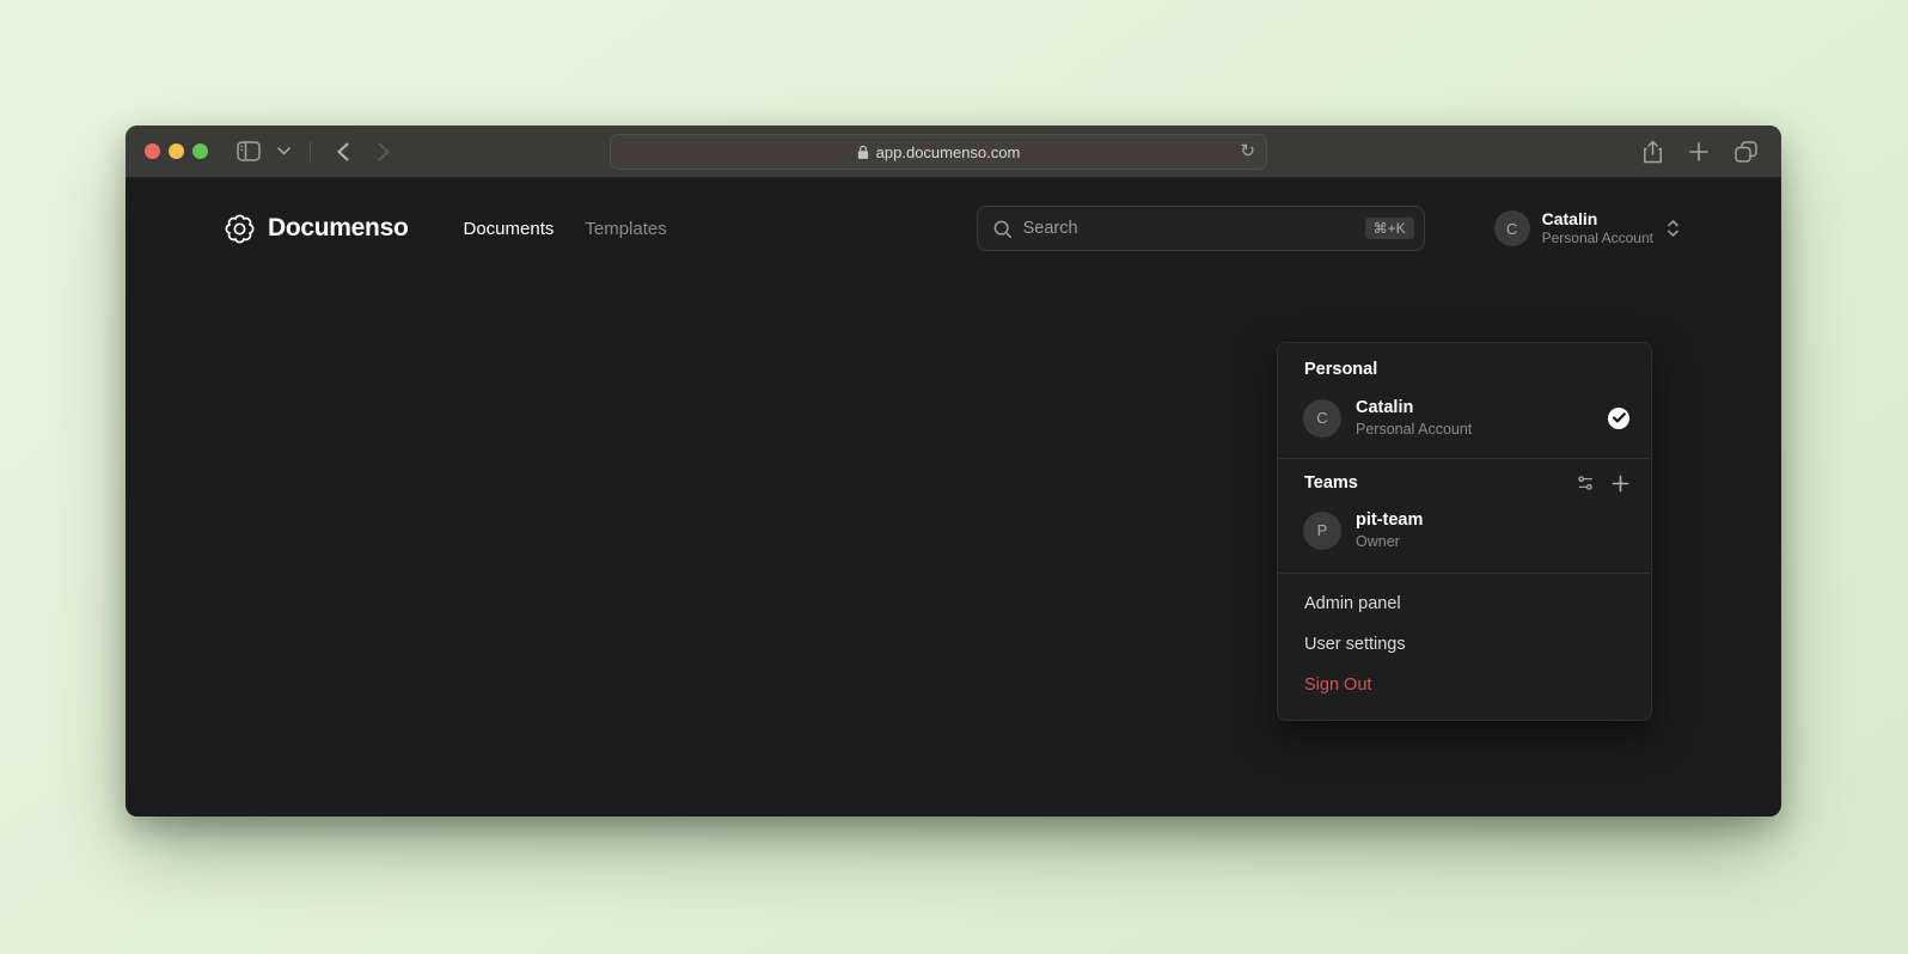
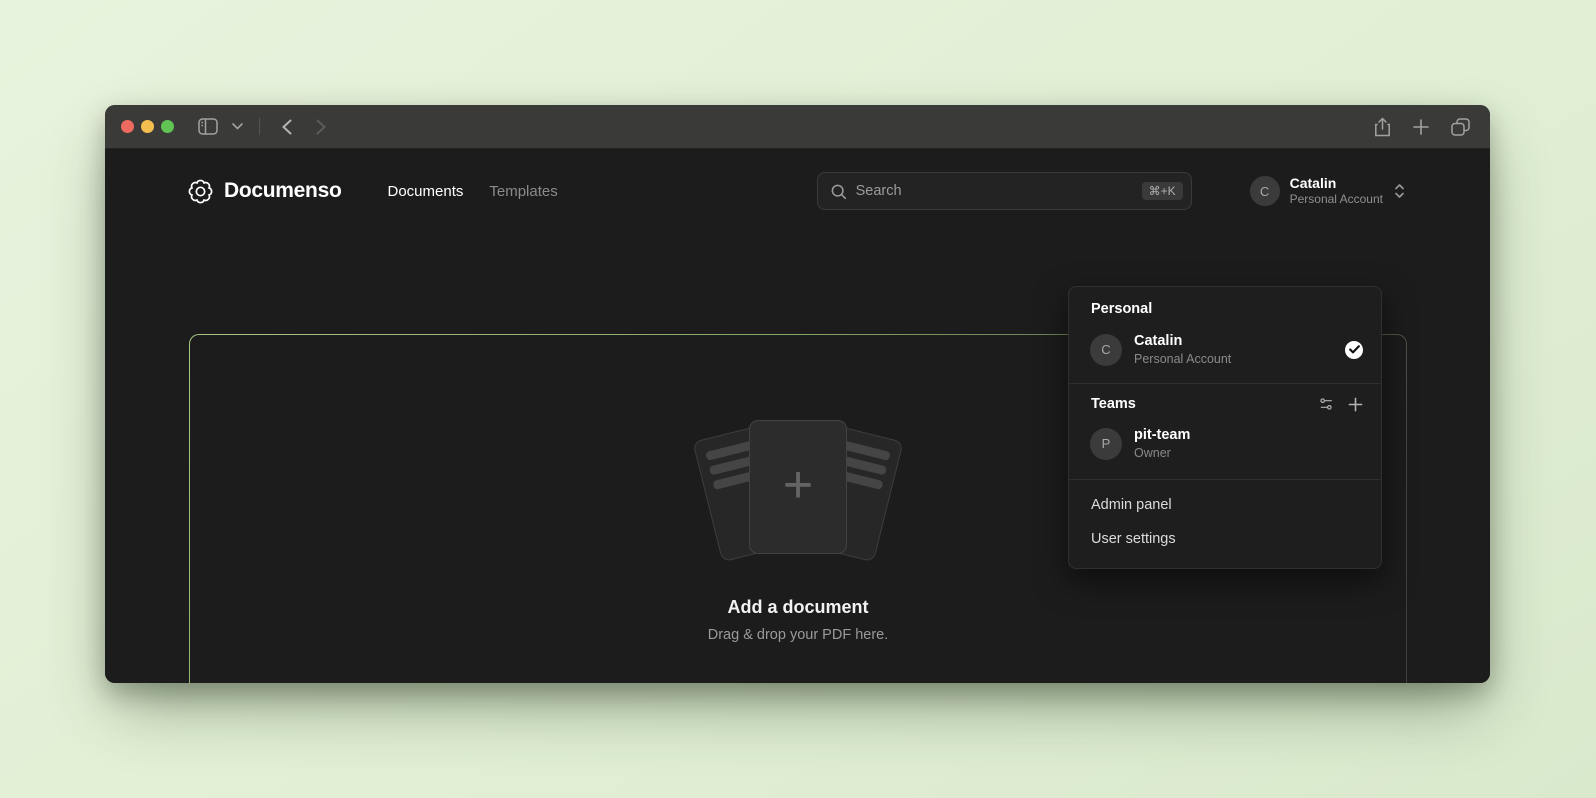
- app.documenso.com
- ↻
  Documenso
  Documents
  Templates
  Search
  ⌘+K
  C
  Catalin
  Personal Account
+ +
+ Add a document
+ Drag & drop your PDF here.
  Personal
  C
  Catalin
  Personal Account
  Teams
  P
  pit-team
  Owner
  Admin panel
  User settings
- Sign Out
